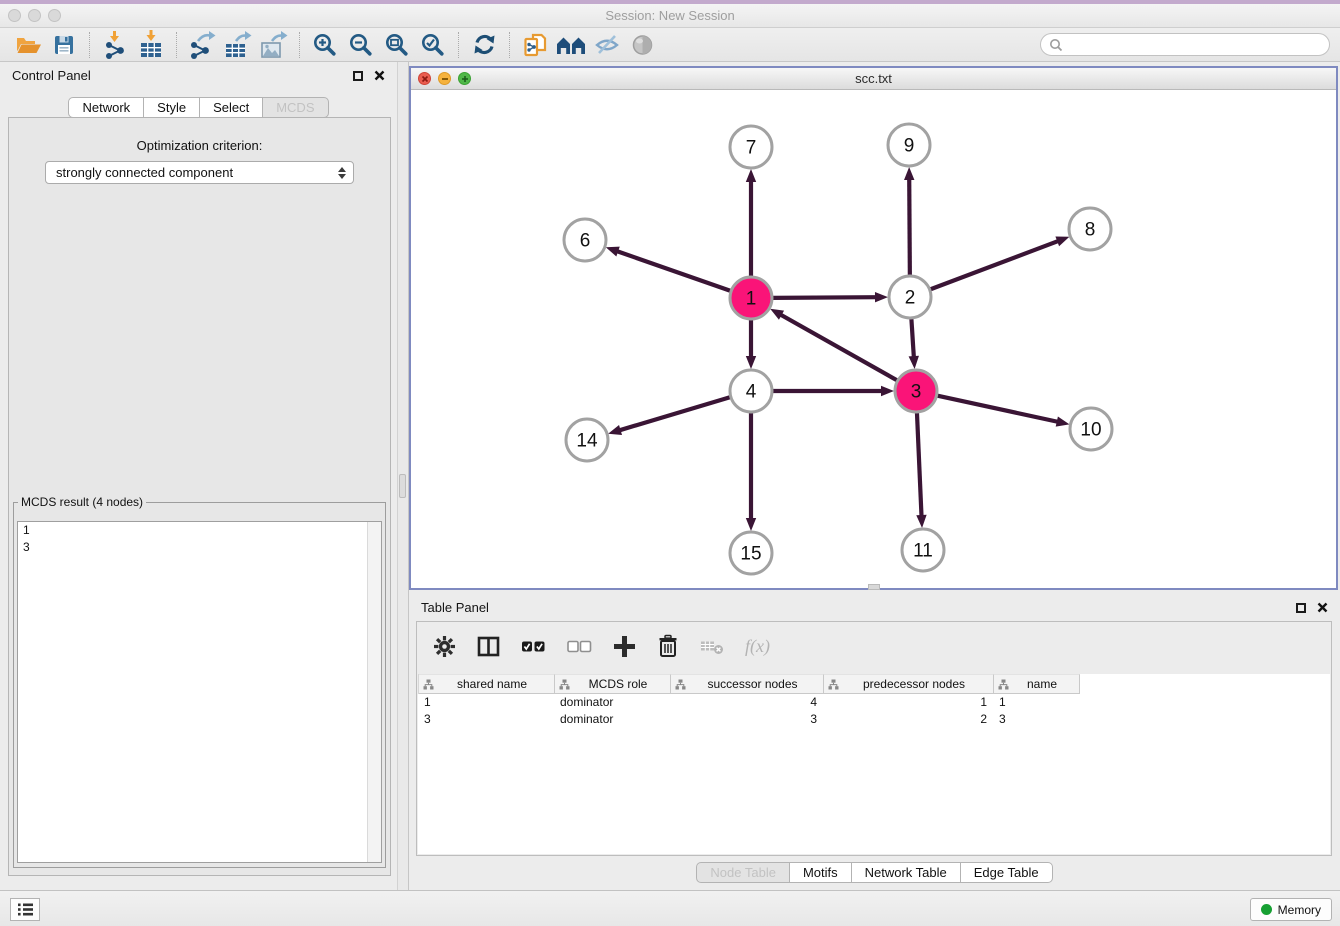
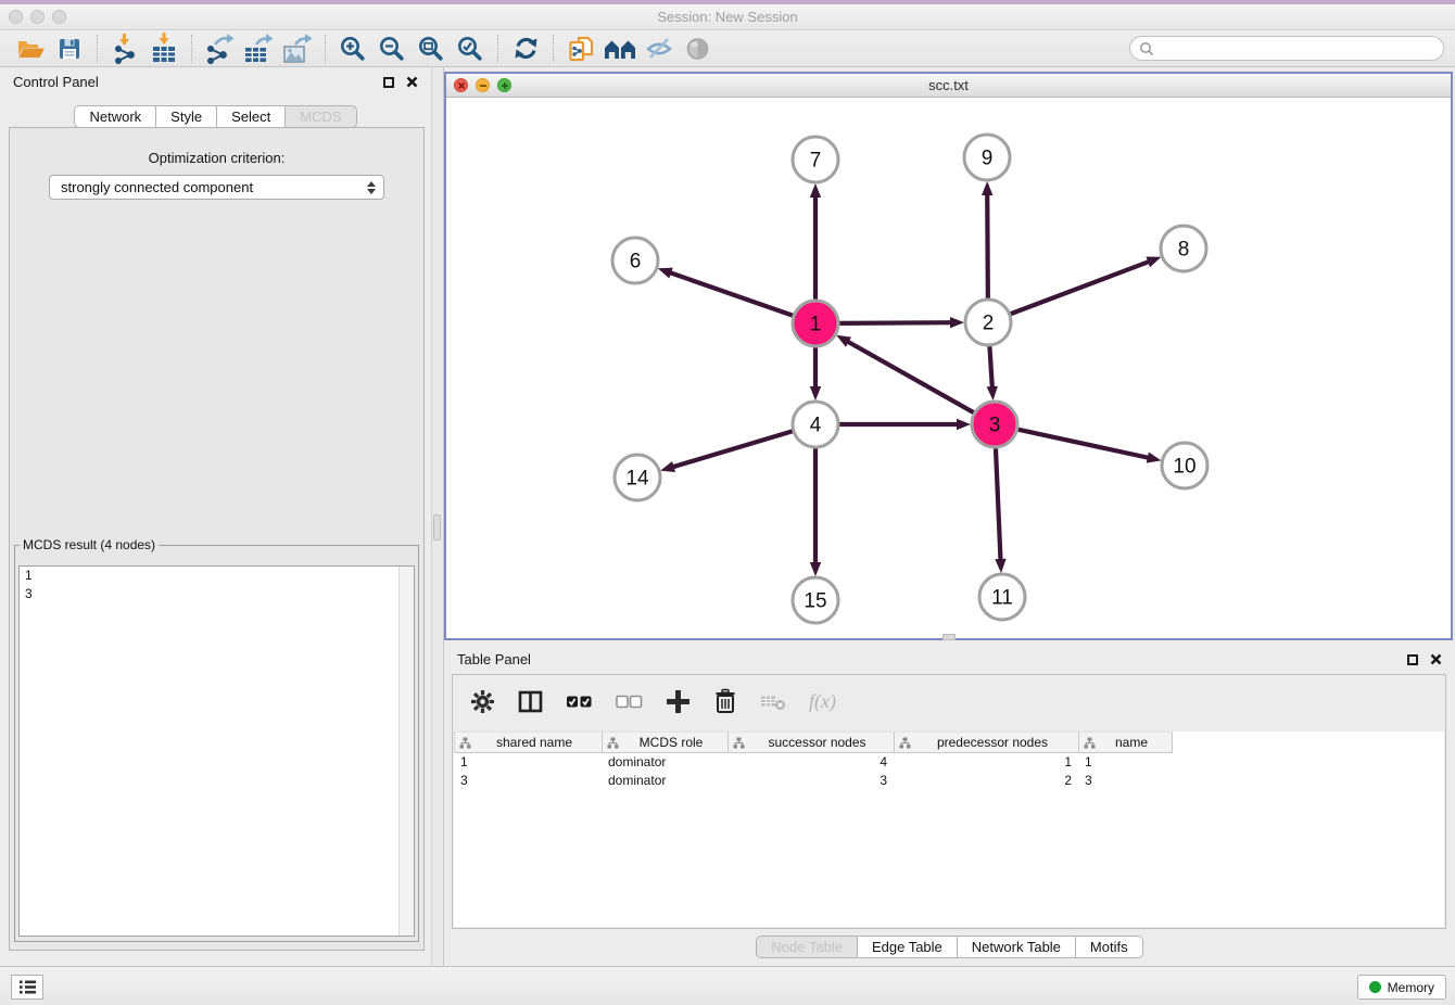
  Session: New Session
  Control Panel
  Network
  Style
  Select
  MCDS
  Optimization criterion:
  strongly connected component
  MCDS result (4 nodes)
  1
  3
  scc.txt
  7
  9
  6
  1
  2
  8
  4
  3
  14
  10
  15
  11
  Table Panel
  f(x)
  shared name
  MCDS role
  successor nodes
  predecessor nodes
  name
  1
  dominator
  4
  1
  1
  3
  dominator
  3
  2
  3
  Node Table
- Motifs
+ Edge Table
  Network Table
- Edge Table
+ Motifs
  Memory
